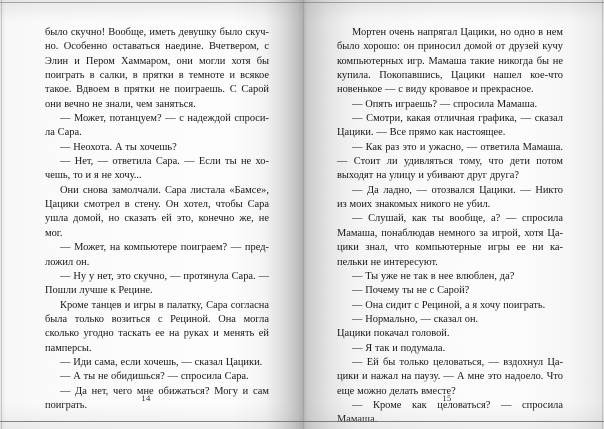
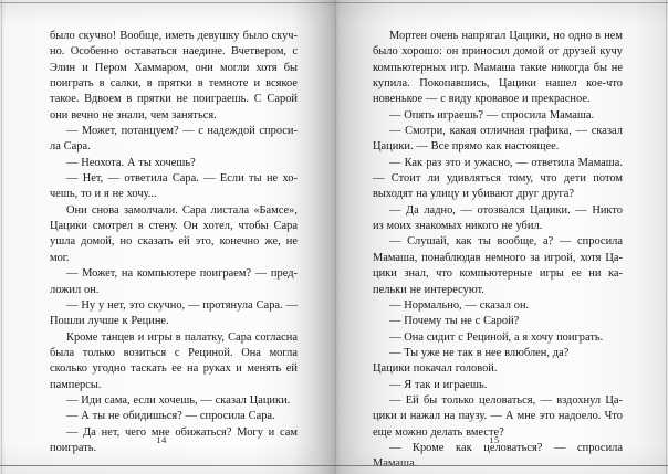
  было скучно! Вообще, иметь девушку было скуно. Особенно оставаться наедине. Вчетвером, Элин и Пером Хаммаром, они могли хотя б поиграть в салки, в прятки в темноте и всяк такое. Вдвоем в прятки не поиграешь. С Саро они вечно не знали, чем заняться.
  — Может, потанцуем? — с надеждой спросла Сара.
  — Неохота. А ты хочешь?
  — Нет, — ответила Сара. — Если ты не хчешь, то и я не хочу...
  Они снова замолчали. Сара листала «Бам­се Цацики смотрел в стену. Он хотел, чтобы Са ушла домой, но сказать ей это, конечно же, мог.
  — Может, на компьютере поиграем? — преложил он.
  — Ну у нет, это скучно, — протянула Сара. Пошли лучше к Рецине.
  Кроме танцев и игры в палатку, Сара соглас­ была только возиться с Рециной. Она мог сколько угодно таскать ее на руках и менять памперсы.
  — Иди сама, если хочешь, — сказал Цацики.
  — А ты не обидишься? — спросила Сара.
  — Да нет, чего мне обижаться? Могу и са
  14
  Мортен очень напрягал Цацики, но одно в нем ло хорошо: он приносил домой от друзей кучу мпьютерных игр. Мамаша такие никогда бы не пила. Покопавшись, Цацики нашел кое-что венькое — с виду кровавое и прекрасное.
  — Опять играешь? — спросила Мамаша.
  — Смотри, какая отличная графика, — ска­зал цики. — Все прямо как настоящее.
  — Как раз это и ужасно, — ответила Мама­ша. Стоит ли удивляться тому, что дети потом ходят на улицу и убивают друг друга?
  — Да ладно, — отозвался Цацики. — Никто моих знакомых никого не убил.
  — Слушай, как ты вообще, а? — спросила а­маша, понаблюдав немного за игрой, хотя Ца­цки знал, что компьютерные игры ее ни ка­пльки не интересуют.
- — Ты уже не так в нее влюблен, да?
+ — Нормально, — сказал он.
  — Почему ты не с Сарой?
  — Она сидит с Рециной, а я хочу поиграть.
- — Нормально, — сказал он.
+ — Ты уже не так в нее влюблен, да?
  цики покачал головой.
- — Я так и подумала.
+ — Я так и играешь.
  — Ей бы только целоваться, — вздохнул Ца­цки и нажал на паузу. — А мне это надоело. Что е можно делать вместе?
  15
